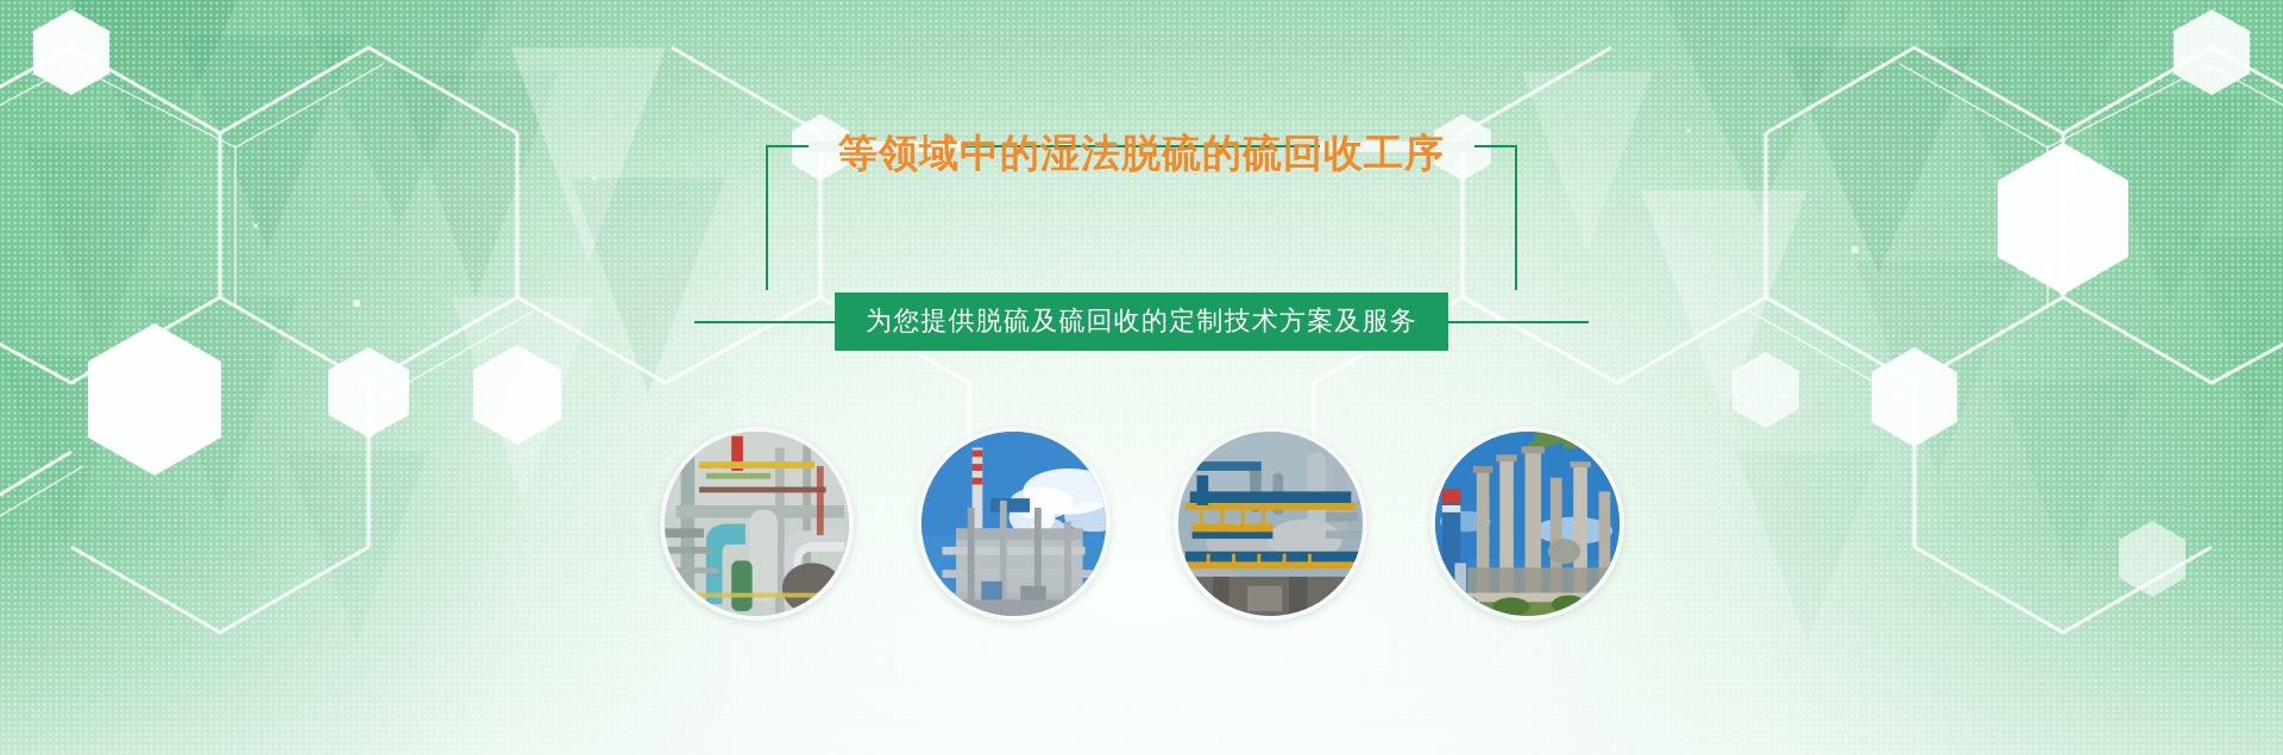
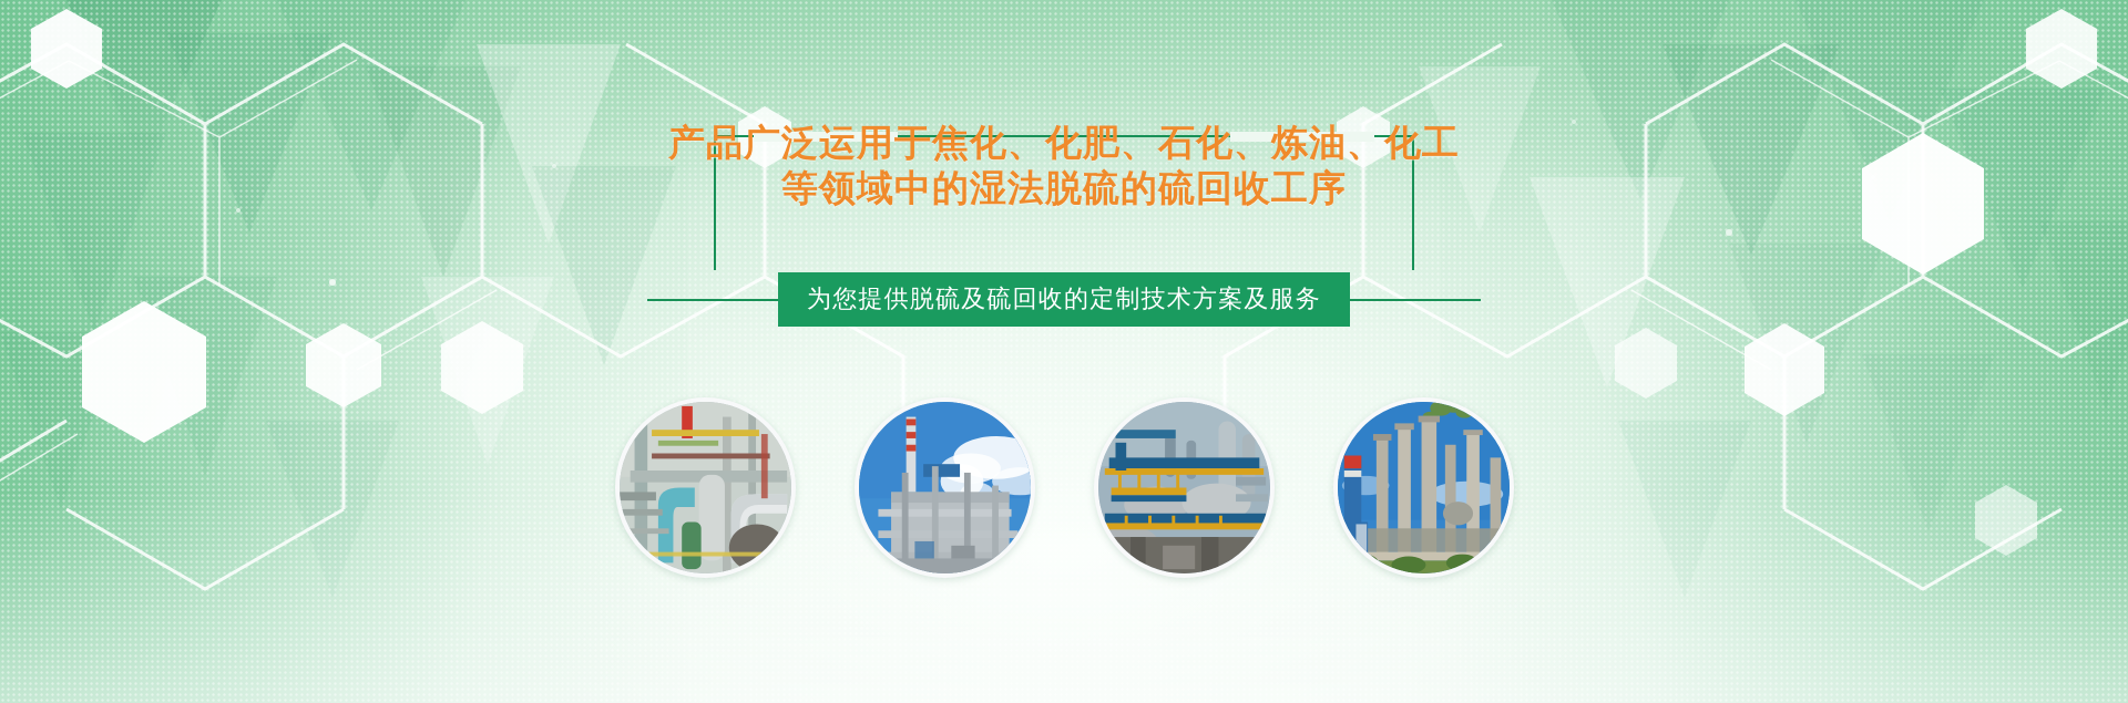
+ 产品广泛运用于焦化、化肥、石化、炼油、化工
  等领域中的湿法脱硫的硫回收工序
  为您提供脱硫及硫回收的定制技术方案及服务
